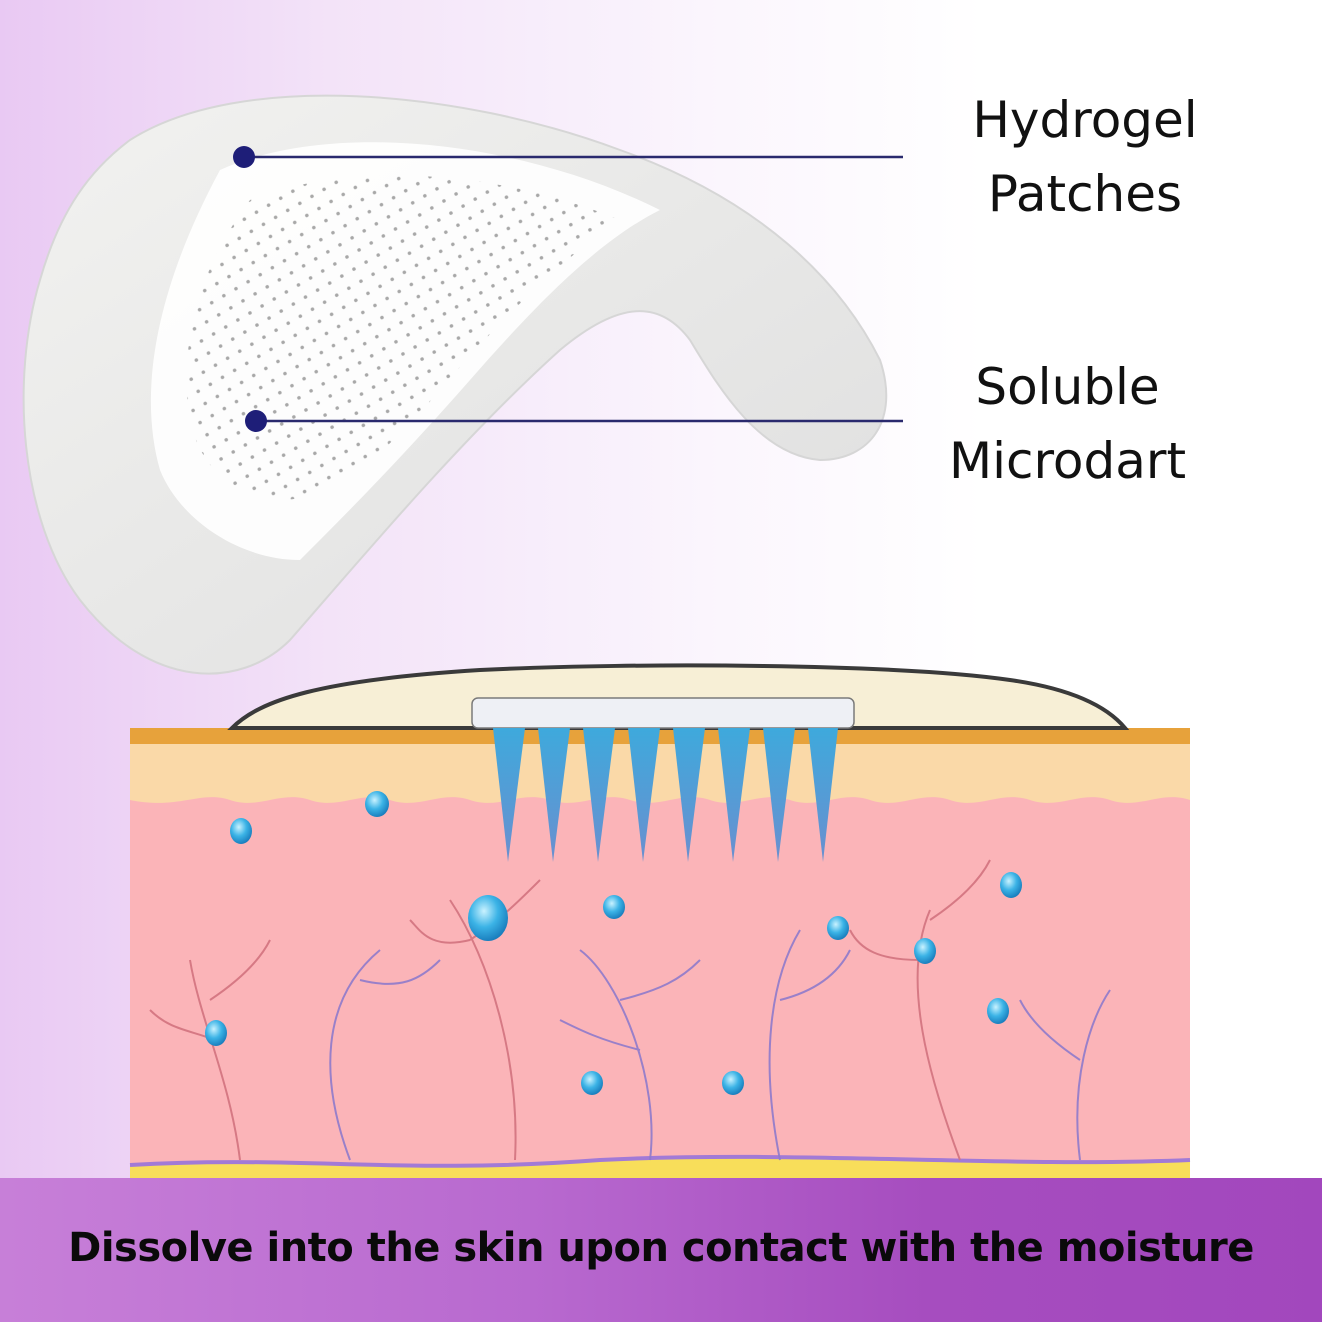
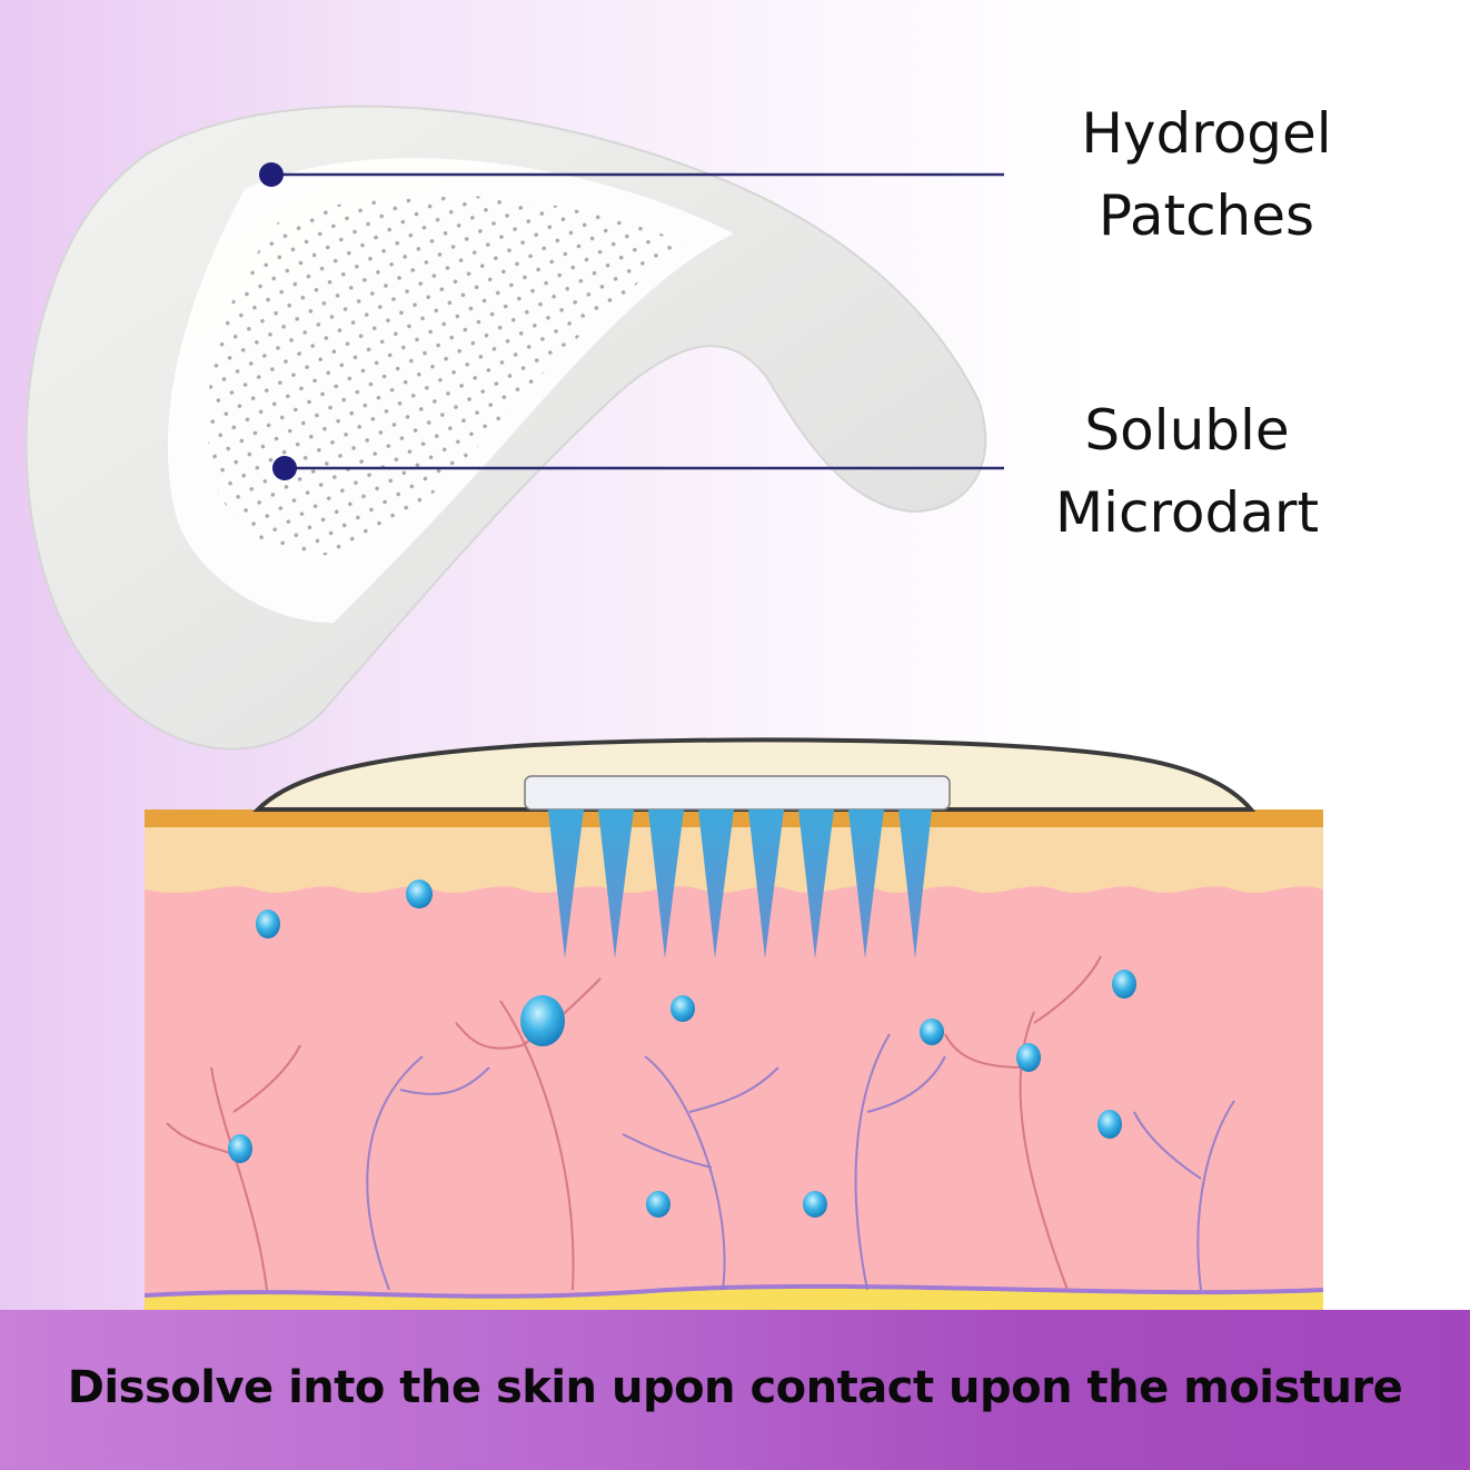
  Hydrogel
  Patches
  Soluble
  Microdart
- Dissolve into the skin upon contact with the moisture
+ Dissolve into the skin upon contact upon the moisture
